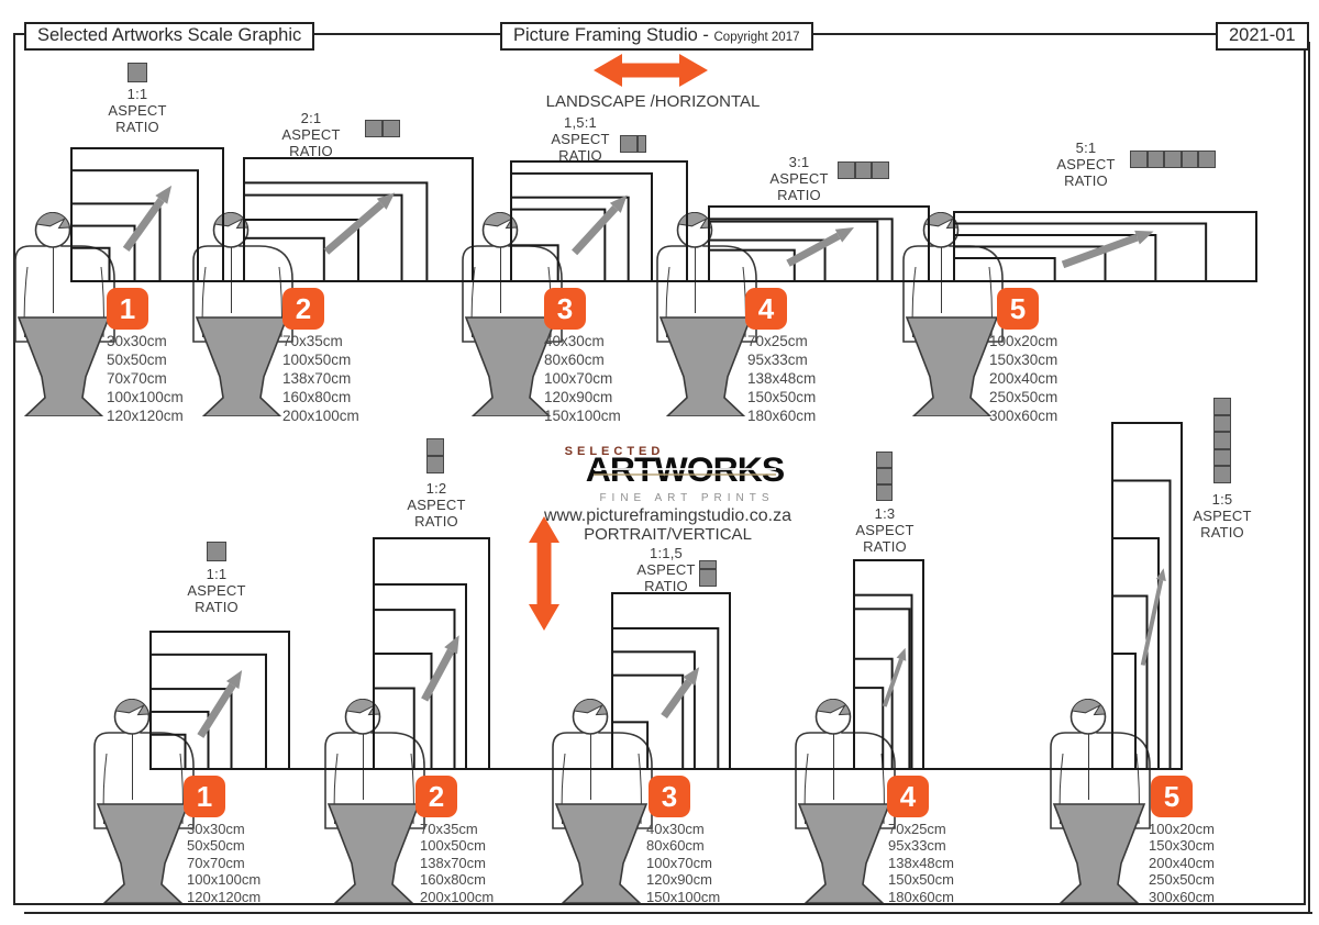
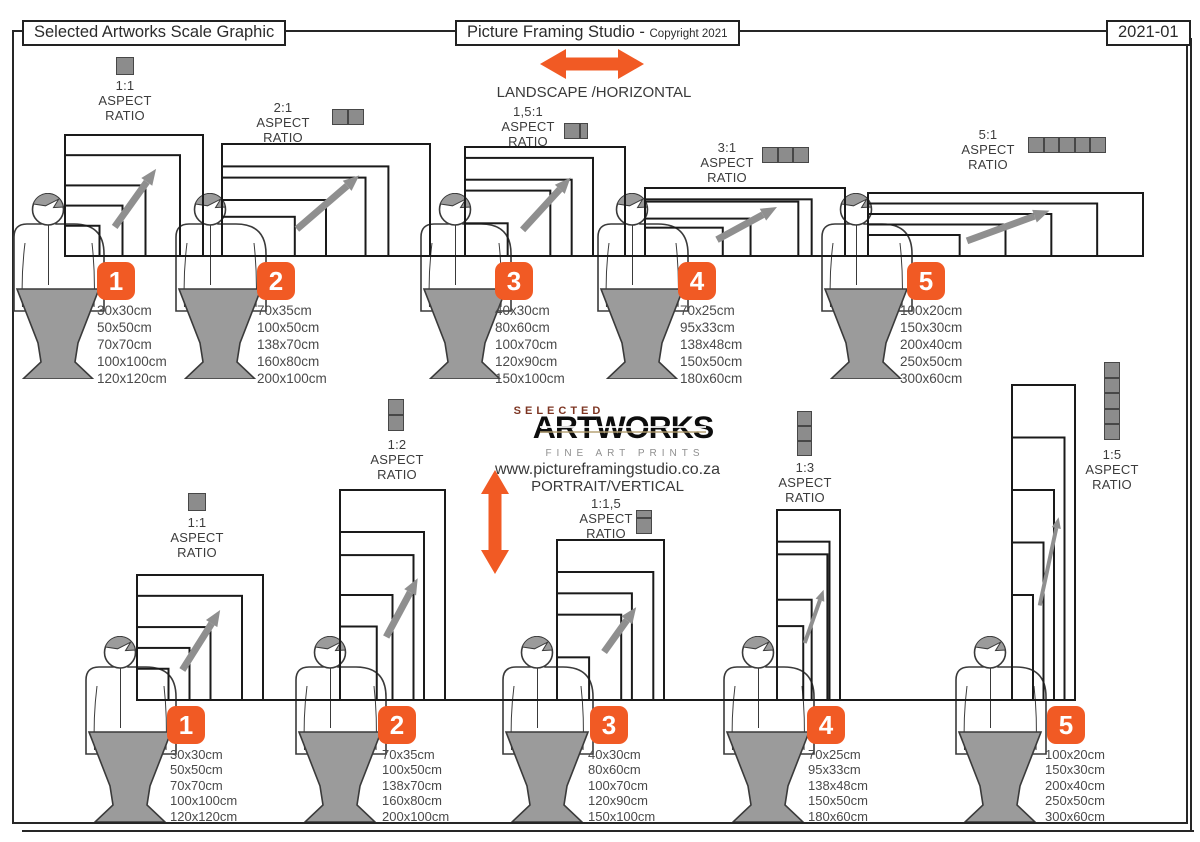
  Selected Artworks Scale Graphic
- Picture Framing Studio - Copyright 2017
+ Picture Framing Studio - Copyright 2021
  2021-01
  LANDSCAPE /HORIZONTAL
  SELECTED
  ARTWORKS
  FINE ART PRINTS
  www.pictureframingstudio.co.za
  PORTRAIT/VERTICAL
  1:1
  ASPECT
  RATIO
  1
  30x30cm
  50x50cm
  70x70cm
  100x100cm
  120x120cm
  2:1
  ASPECT
  RATIO
  2
  70x35cm
  100x50cm
  138x70cm
  160x80cm
  200x100cm
  1,5:1
  ASPECT
  RATIO
  3
  40x30cm
  80x60cm
  100x70cm
  120x90cm
  150x100cm
  3:1
  ASPECT
  RATIO
  4
  70x25cm
  95x33cm
  138x48cm
  150x50cm
  180x60cm
  5:1
  ASPECT
  RATIO
  5
  100x20cm
  150x30cm
  200x40cm
  250x50cm
  300x60cm
  1:1
  ASPECT
  RATIO
  1
  30x30cm
  50x50cm
  70x70cm
  100x100cm
  120x120cm
  1:2
  ASPECT
  RATIO
  2
  70x35cm
  100x50cm
  138x70cm
  160x80cm
  200x100cm
  1:1,5
  ASPECT
  RATIO
  3
  40x30cm
  80x60cm
  100x70cm
  120x90cm
  150x100cm
  1:3
  ASPECT
  RATIO
  4
  70x25cm
  95x33cm
  138x48cm
  150x50cm
  180x60cm
  1:5
  ASPECT
  RATIO
  5
  100x20cm
  150x30cm
  200x40cm
  250x50cm
  300x60cm
